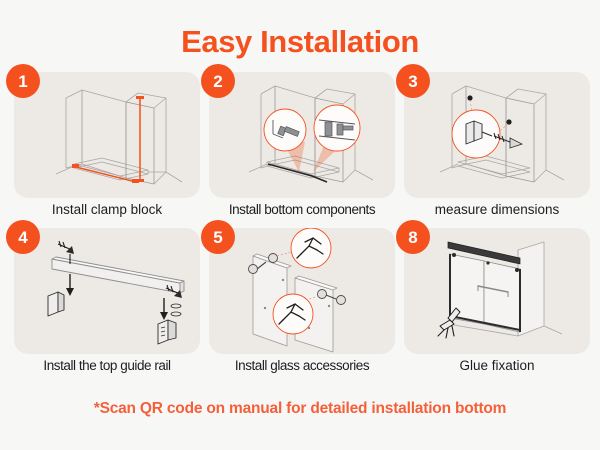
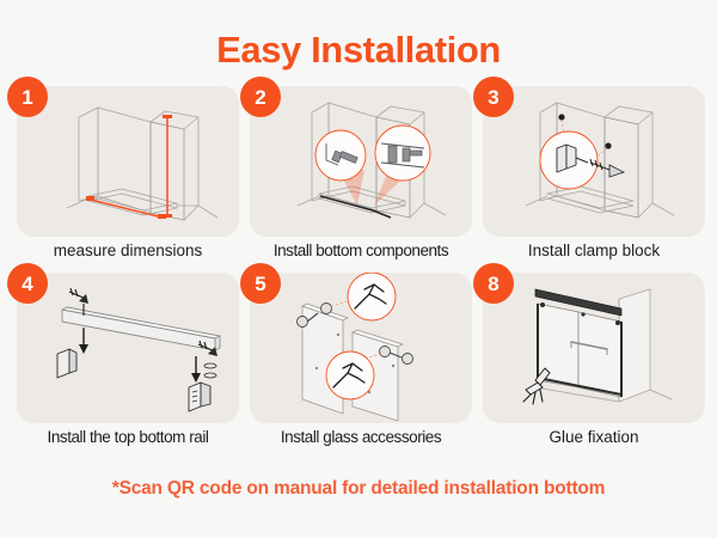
  Easy Installation
  1
- Install clamp block
+ measure dimensions
  2
  Install bottom components
  3
- measure dimensions
+ Install clamp block
  4
- Install the top guide rail
+ Install the top bottom rail
  5
  Install glass accessories
  8
  Glue fixation
  *Scan QR code on manual for detailed installation bottom
